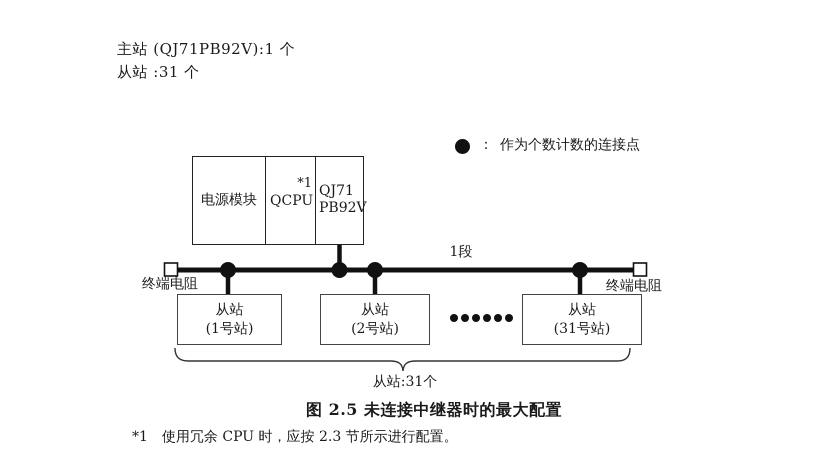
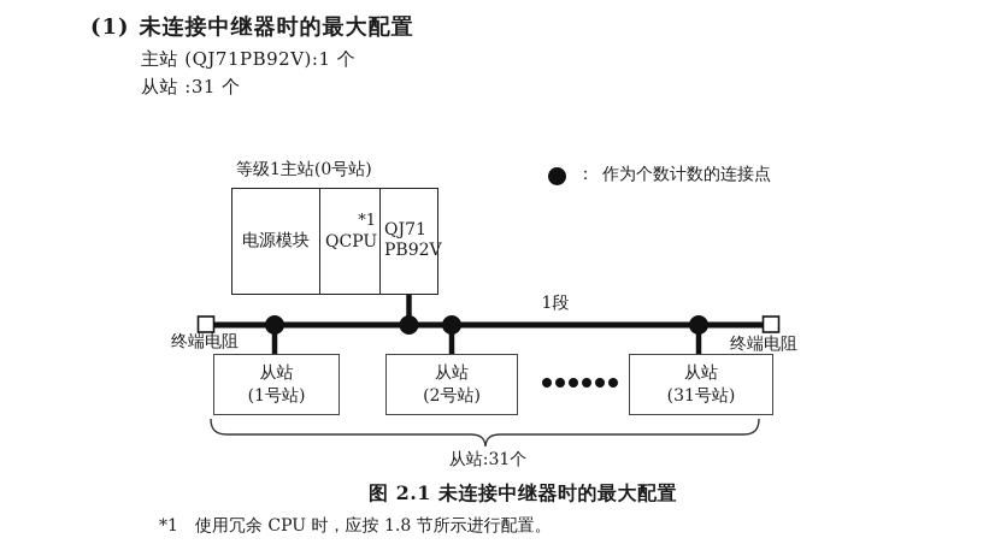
+ (1) 未连接中继器时的最大配置
  主站 (QJ71PB92V):1 个
  从站 :31 个
+ 等级1主站(0号站)
  电源模块
  *1
  QCPU
  QJ71
  PB92V
  ：
  作为个数计数的连接点
  1段
  终端电阻
  终端电阻
  从站
  (1号站)
  从站
  (2号站)
  从站
  (31号站)
  从站:31个
- 图 2.5 未连接中继器时的最大配置
+ 图 2.1 未连接中继器时的最大配置
- *1 使用冗余 CPU 时，应按 2.3 节所示进行配置。
+ *1 使用冗余 CPU 时，应按 1.8 节所示进行配置。
